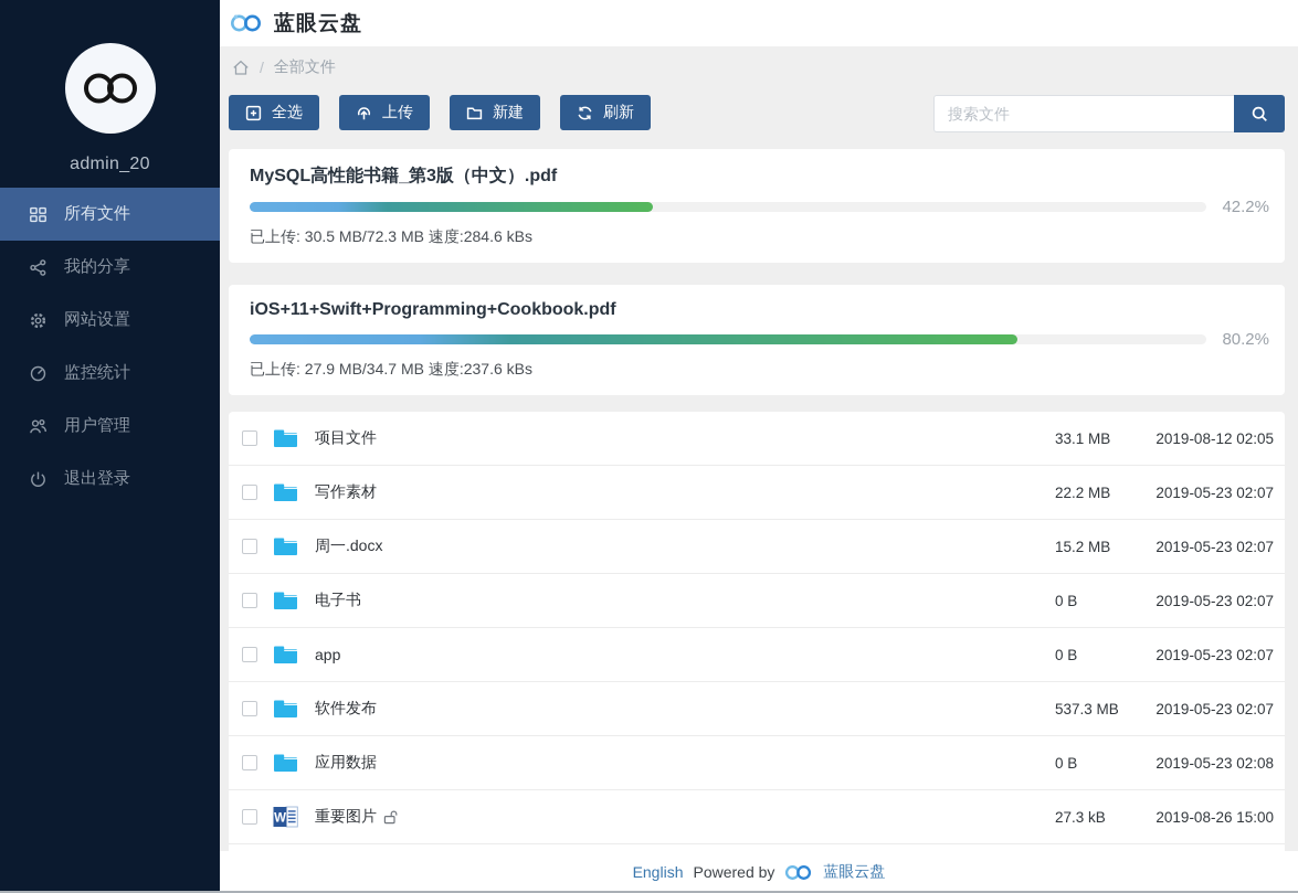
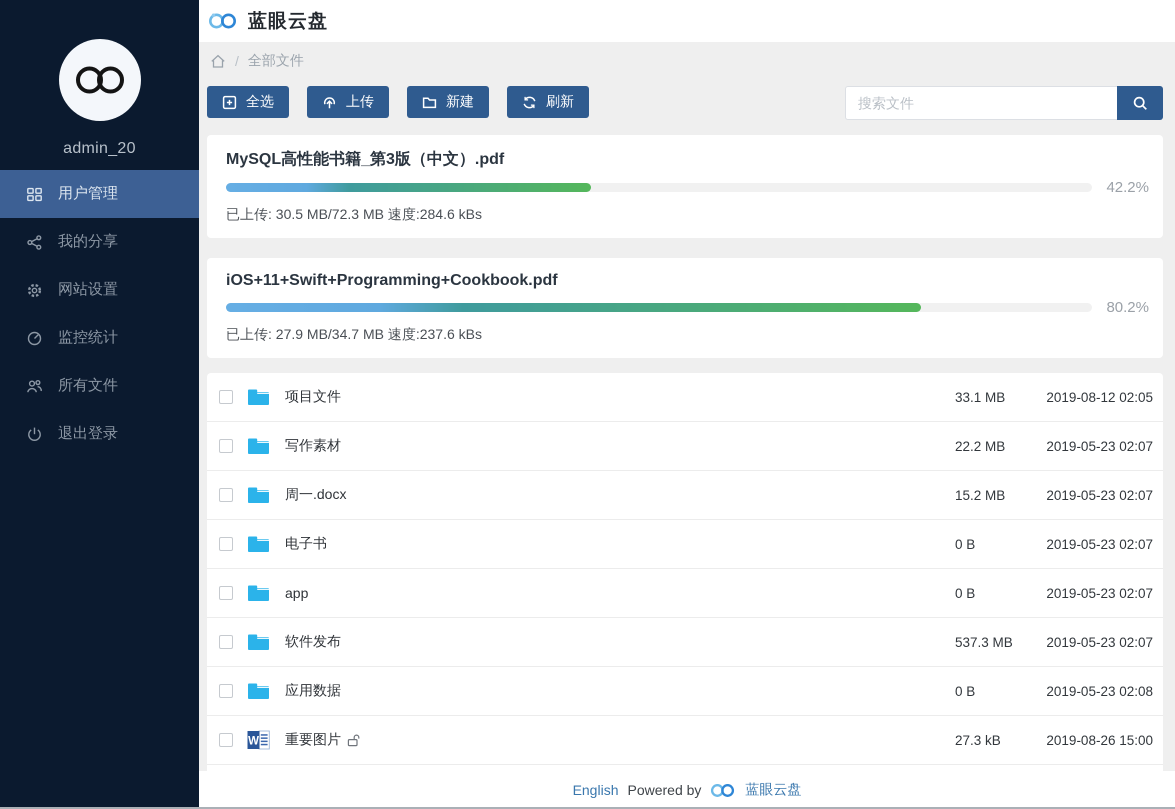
  admin_20
- 所有文件
+ 用户管理
  我的分享
  网站设置
  监控统计
- 用户管理
+ 所有文件
  退出登录
  蓝眼云盘
  /
  全部文件
  全选
  上传
  新建
  刷新
  搜索文件
  MySQL高性能书籍_第3版（中文）.pdf
  42.2%
  已上传: 30.5 MB/72.3 MB 速度:284.6 kBs
  iOS+11+Swift+Programming+Cookbook.pdf
  80.2%
  已上传: 27.9 MB/34.7 MB 速度:237.6 kBs
  项目文件
  33.1 MB
  2019-08-12 02:05
  写作素材
  22.2 MB
  2019-05-23 02:07
  周一.docx
  15.2 MB
  2019-05-23 02:07
  电子书
  0 B
  2019-05-23 02:07
  app
  0 B
  2019-05-23 02:07
  软件发布
  537.3 MB
  2019-05-23 02:07
  应用数据
  0 B
  2019-05-23 02:08
  W
  重要图片
  27.3 kB
  2019-08-26 15:00
  English
  Powered by
  蓝眼云盘
